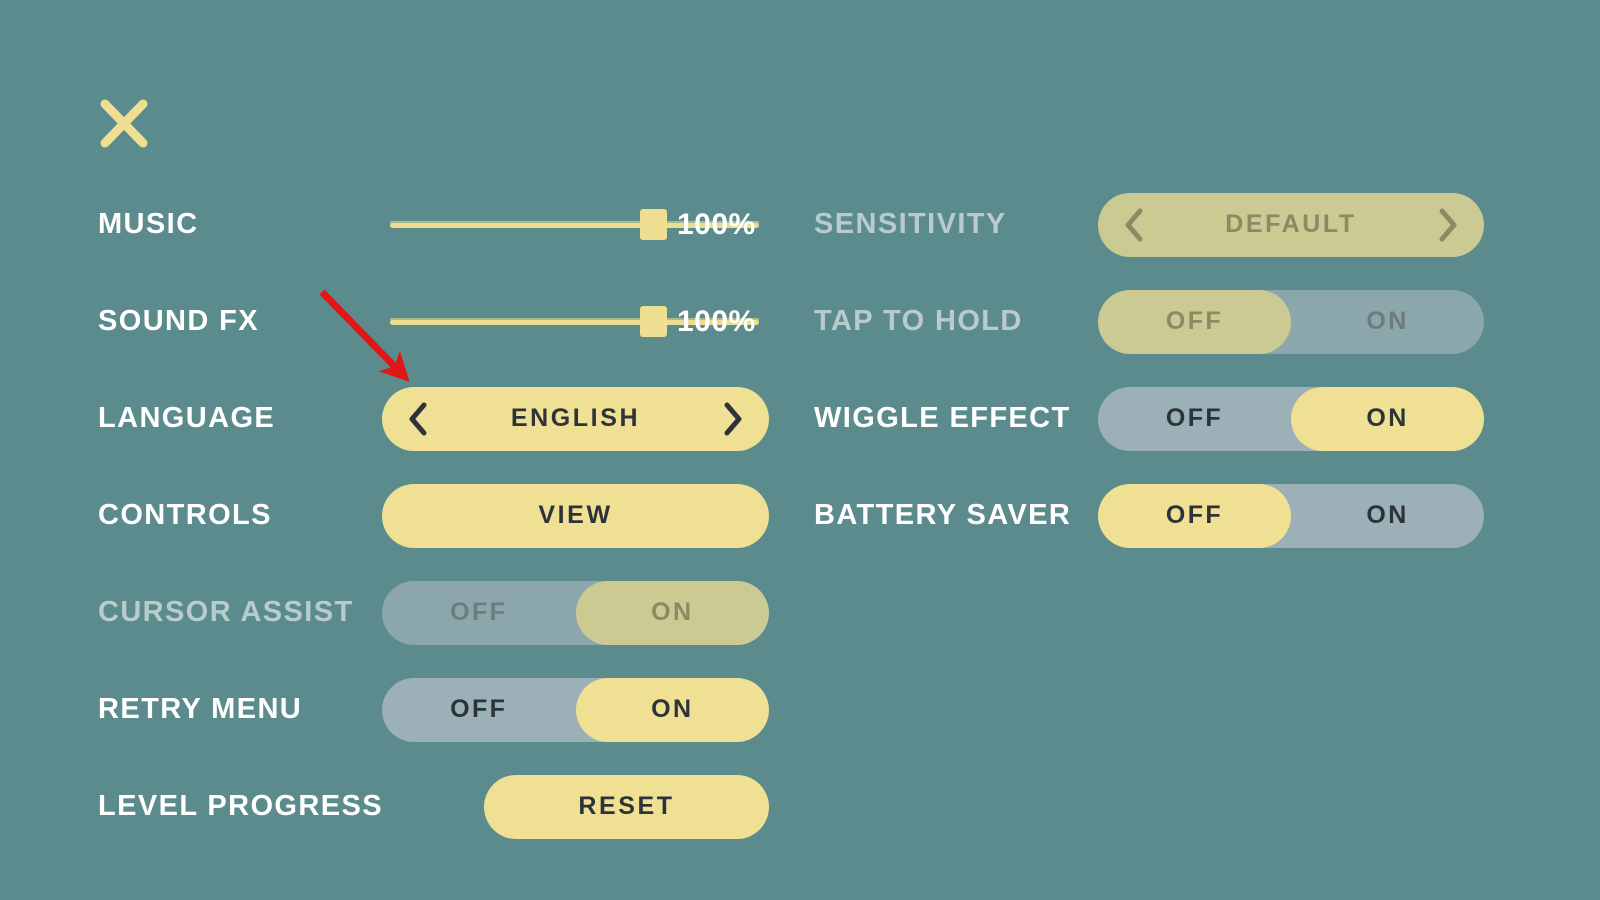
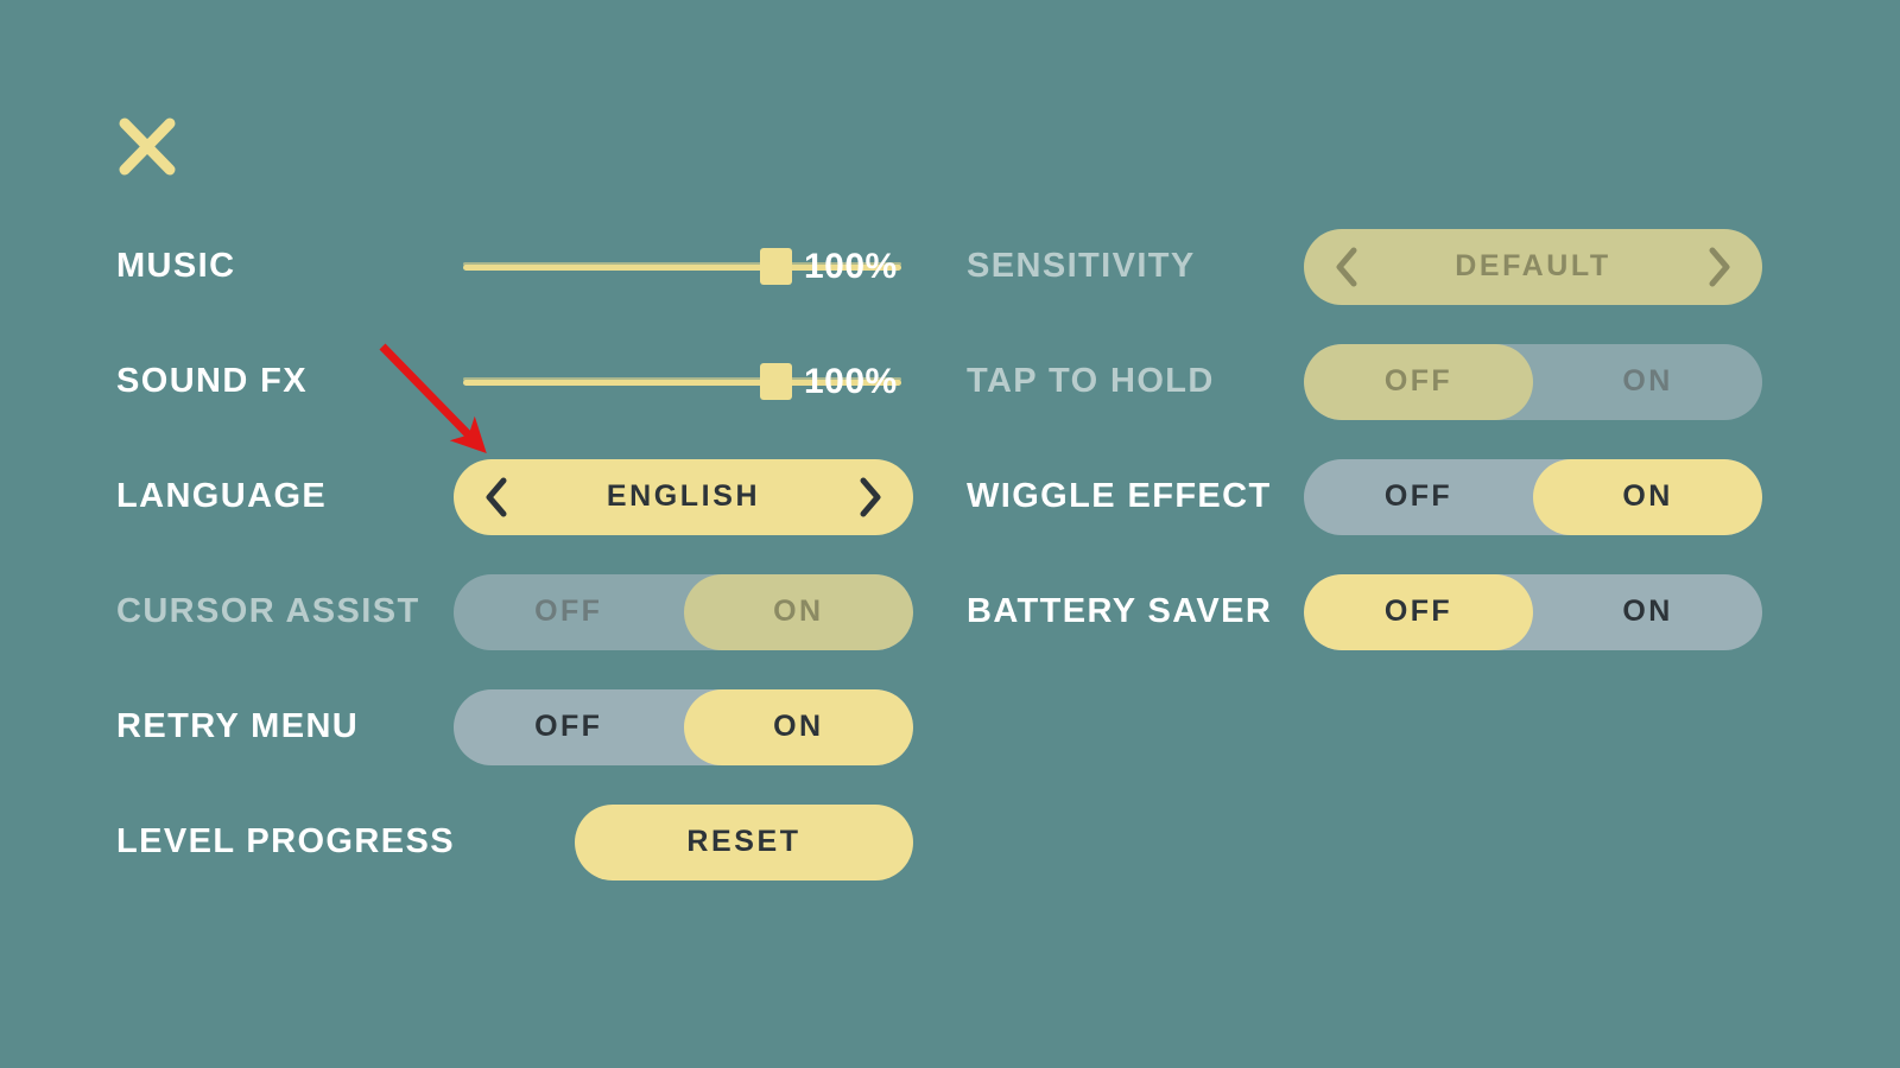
  MUSIC
  100%
  SOUND FX
  100%
  LANGUAGE
  ENGLISH
- CONTROLS
- VIEW
  CURSOR ASSIST
  OFF
  ON
  RETRY MENU
  OFF
  ON
  LEVEL PROGRESS
  RESET
  SENSITIVITY
  DEFAULT
  TAP TO HOLD
  OFF
  ON
  WIGGLE EFFECT
  OFF
  ON
  BATTERY SAVER
  OFF
  ON
